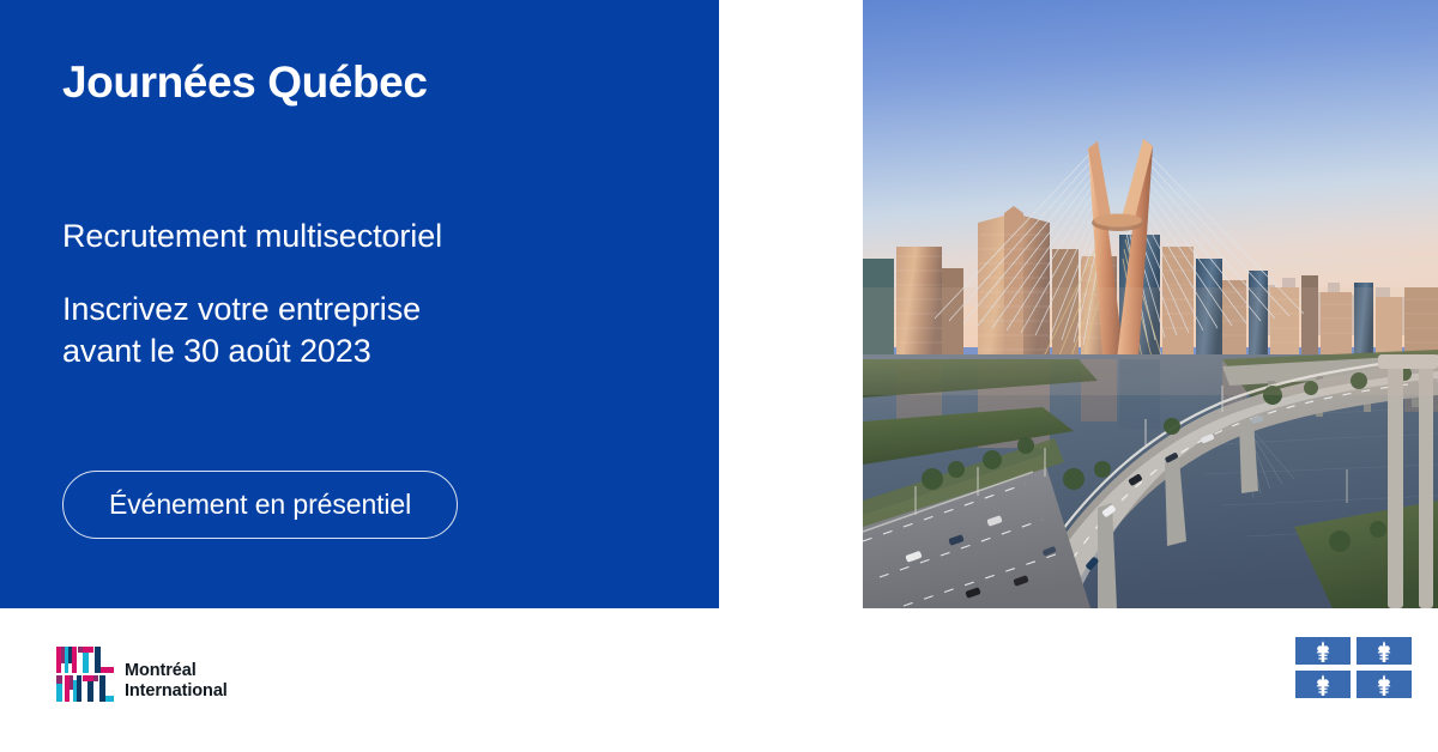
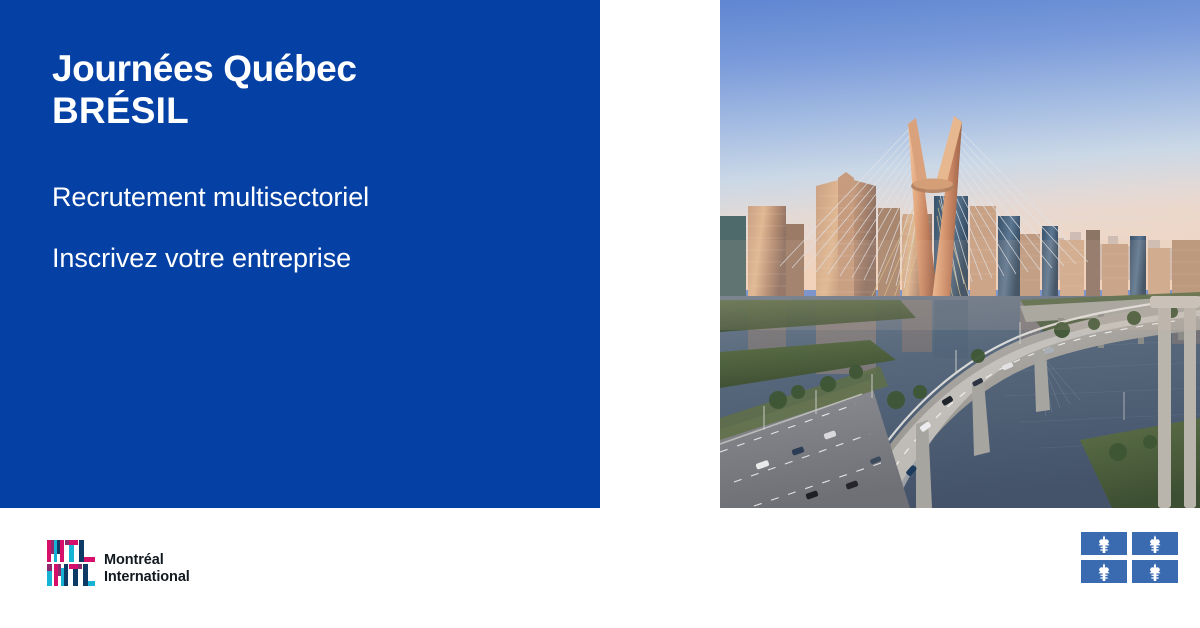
  Journées Québec
+ BRÉSIL
  Recrutement multisectoriel
  Inscrivez votre entreprise
- avant le 30 août 2023
- Événement en présentiel
  Montréal
  International
